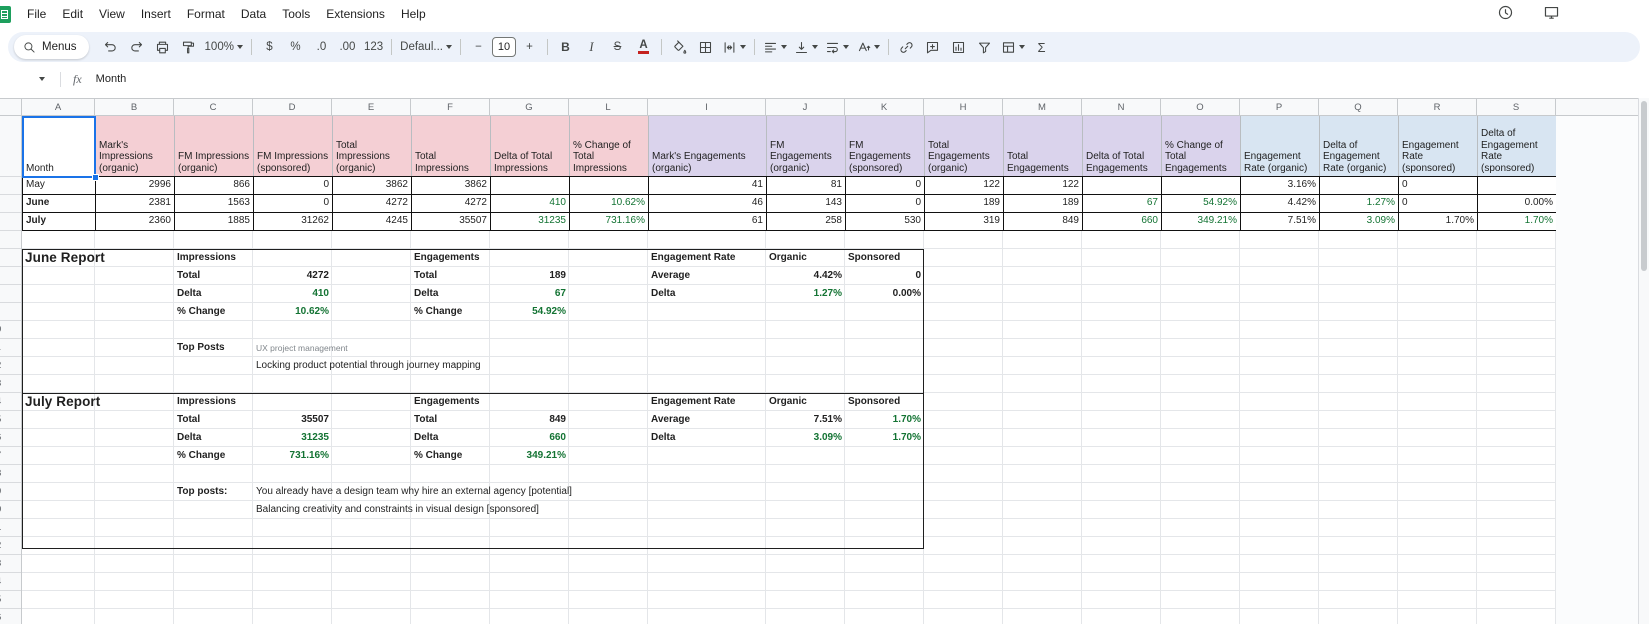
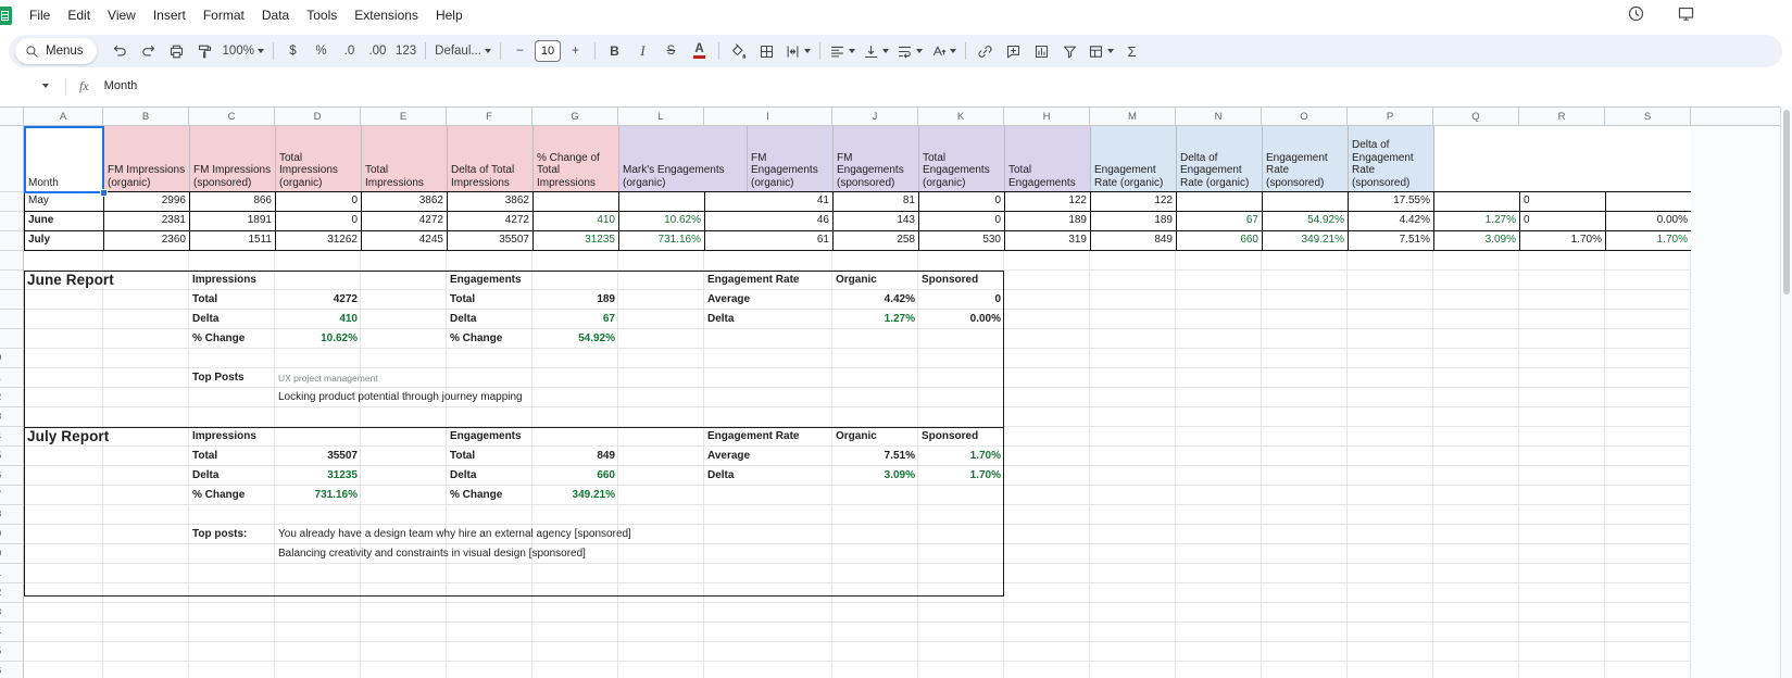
  File
  Edit
  View
  Insert
  Format
  Data
  Tools
  Extensions
  Help
  Menus
  100%
  $
  %
  .0
  .00
  123
  Defaul...
  −
  10
  +
  B
  I
  S
  A
  Σ
  fx
  Month
  A
  B
  C
  D
  E
  F
  G
  L
  I
  J
  K
  H
  M
  N
  O
  P
  Q
  R
  S
  Month
- Mark's Impressions (organic)
  FM Impressions (organic)
  FM Impressions (sponsored)
  Total Impressions (organic)
  Total Impressions
  Delta of Total Impressions
  % Change of Total Impressions
  Mark's Engagements (organic)
  FM Engagements (organic)
  FM Engagements (sponsored)
  Total Engagements (organic)
  Total Engagements
- Delta of Total Engagements
- % Change of Total Engagements
  Engagement Rate (organic)
  Delta of Engagement Rate (organic)
  Engagement Rate (sponsored)
  Delta of Engagement Rate (sponsored)
  May
  2996
  866
  0
  3862
  3862
  41
  81
  0
  122
  122
- 3.16%
+ 17.55%
  0
  June
  2381
- 1563
+ 1891
  0
  4272
  4272
  410
  10.62%
  46
  143
  0
  189
  189
  67
  54.92%
  4.42%
  1.27%
  0
  0.00%
  July
  2360
- 1885
+ 1511
  31262
  4245
  35507
  31235
  731.16%
  61
  258
  530
  319
  849
  660
  349.21%
  7.51%
  3.09%
  1.70%
  1.70%
  June Report
  Impressions
  Total
  4272
  Delta
  410
  % Change
  10.62%
  Engagements
  Total
  189
  Delta
  67
  % Change
  54.92%
  Engagement Rate
  Organic
  Sponsored
  Average
  4.42%
  0
  Delta
  1.27%
  0.00%
  Top Posts
  UX project management
  Locking product potential through journey mapping
  July Report
  Impressions
  Total
  35507
  Delta
  31235
  % Change
  731.16%
  Engagements
  Total
  849
  Delta
  660
  % Change
  349.21%
  Engagement Rate
  Organic
  Sponsored
  Average
  7.51%
  1.70%
  Delta
  3.09%
  1.70%
  Top posts:
- You already have a design team why hire an external agency [potential]
+ You already have a design team why hire an external agency [sponsored]
  Balancing creativity and constraints in visual design [sponsored]
